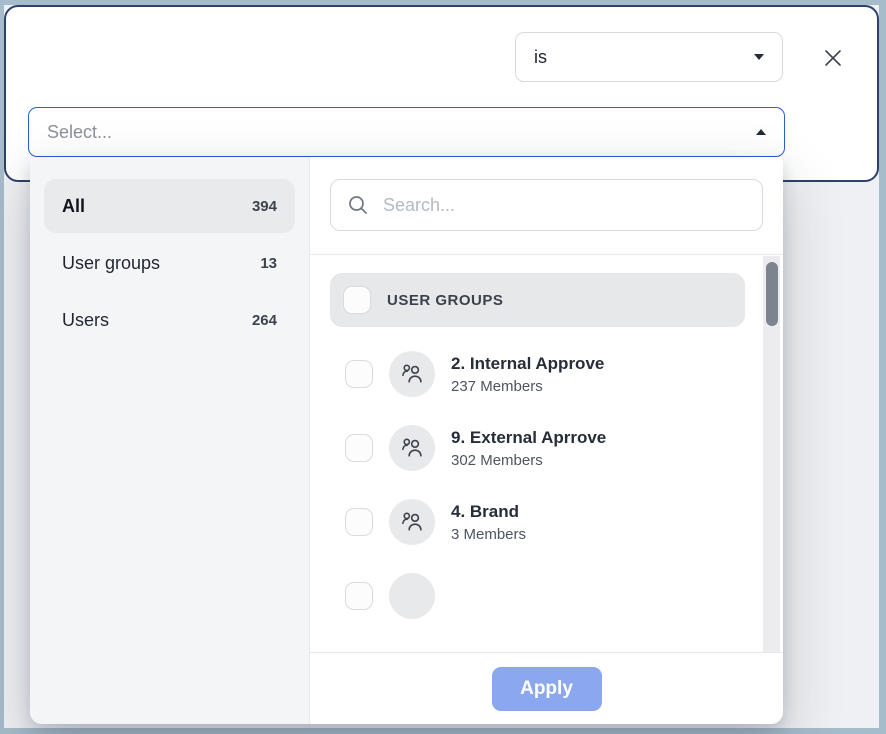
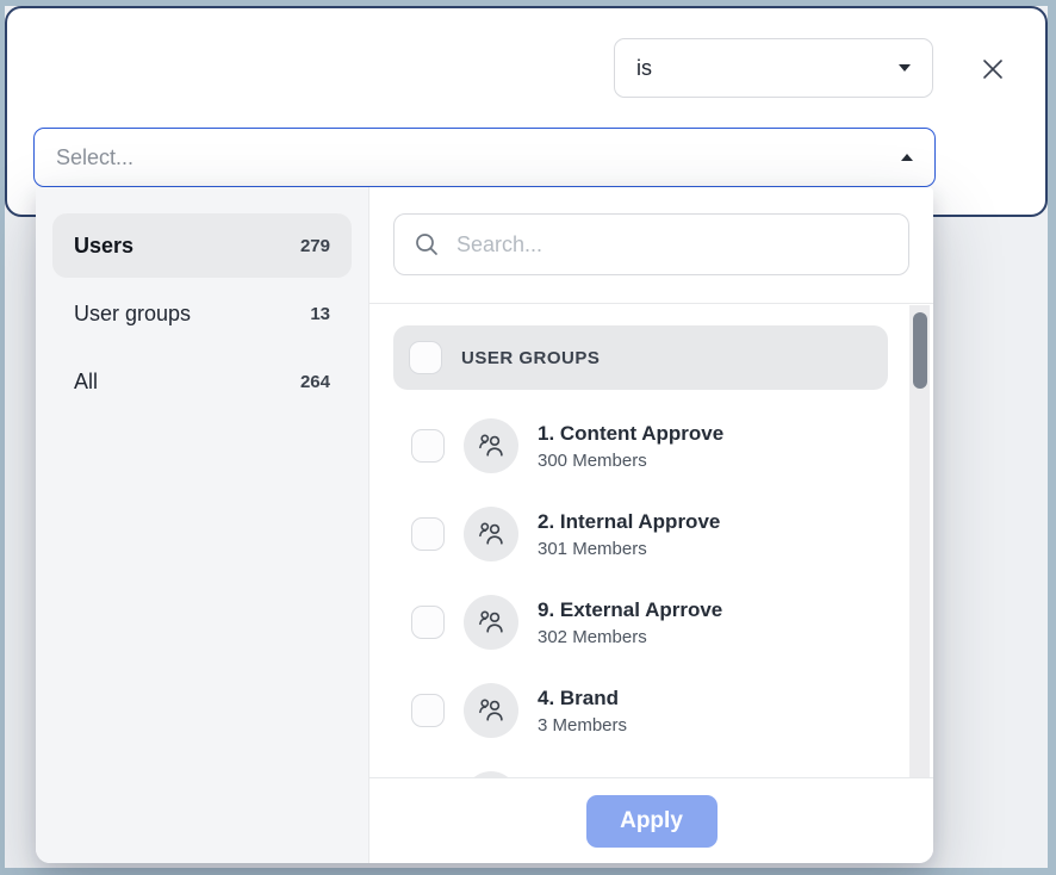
  is
  Select...
- All
+ Users
- 394
+ 279
  User groups
  13
- Users
+ All
  264
  Search...
  USER GROUPS
+ 1. Content Approve
+ 300 Members
  2. Internal Approve
- 237 Members
+ 301 Members
  9. External Aprrove
  302 Members
  4. Brand
  3 Members
  Apply
